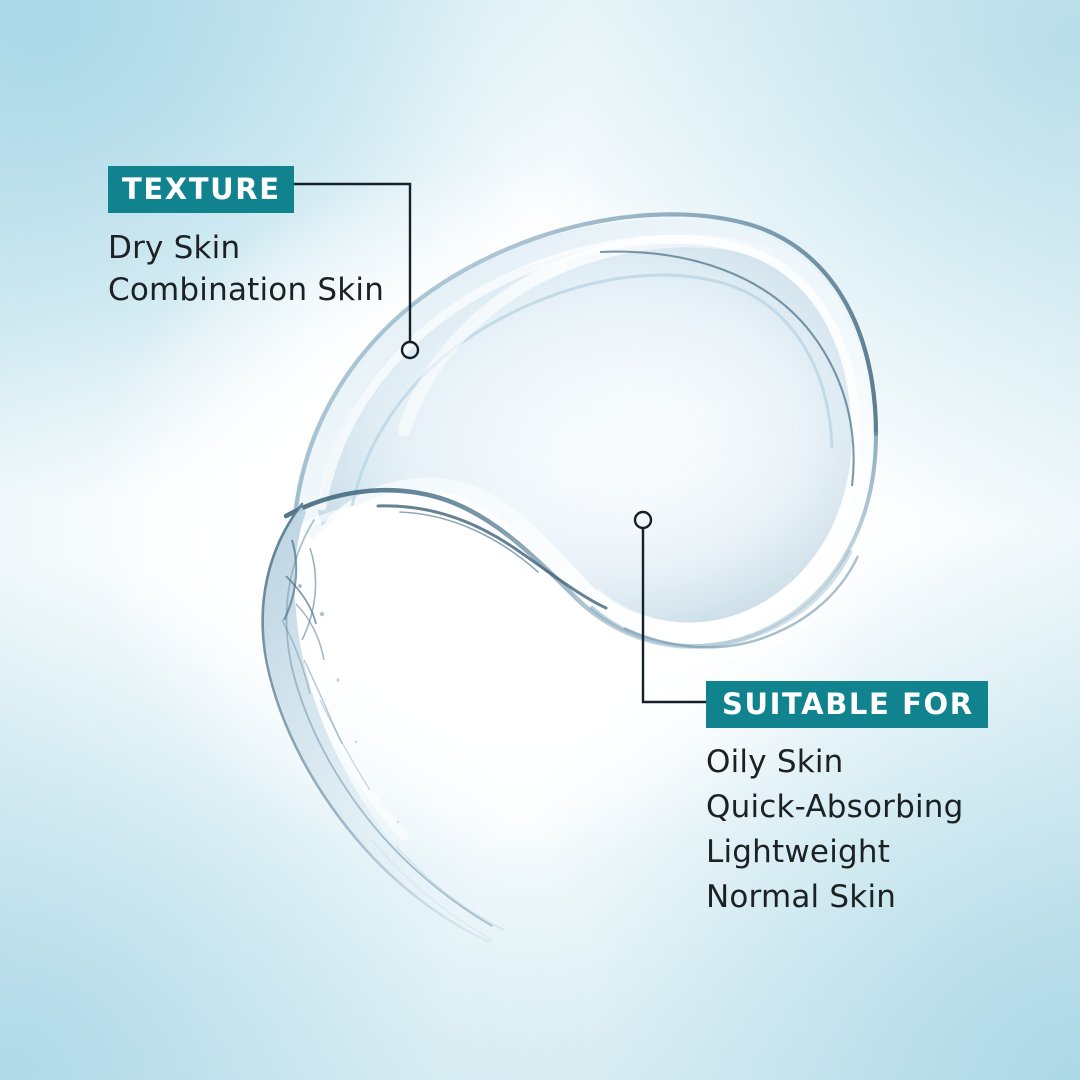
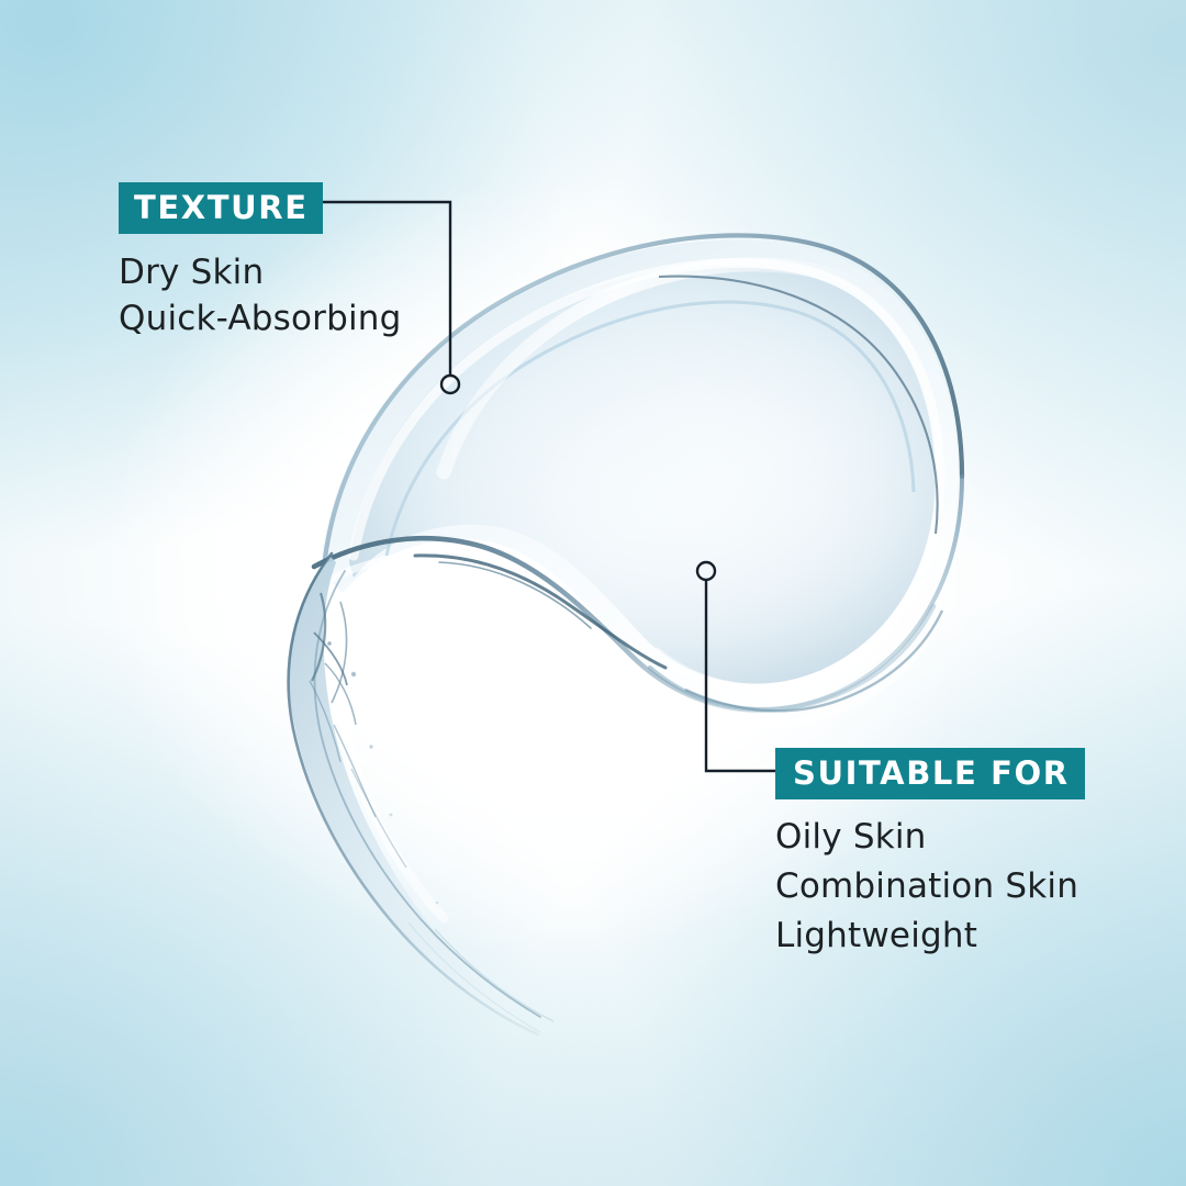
  TEXTURE
  Dry Skin
- Combination Skin
+ Quick-Absorbing
  SUITABLE FOR
  Oily Skin
- Quick-Absorbing
+ Combination Skin
  Lightweight
- Normal Skin
